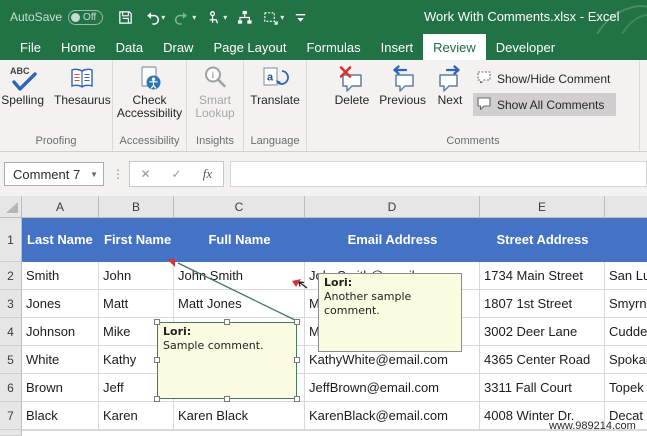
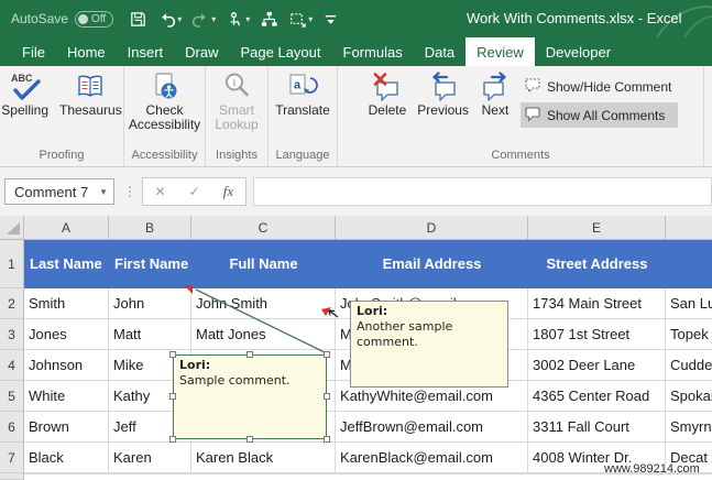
  AutoSave
  Off
  ▾
  ▾
  ▾
  ▾
  Work With Comments.xlsx - Excel
  File
  Home
- Data
+ Insert
  Draw
  Page Layout
  Formulas
- Insert
+ Data
  Review
  Developer
  ABC
  Spelling
  Thesaurus
  Proofing
  Check
  Accessibility
  Accessibility
  i
  Smart
  Lookup
  Insights
  a
  Translate
  Language
  Delete
  Previous
  Next
  Show/Hide Comment
  Show All Comments
  Comments
  Comment 7
  ▼
  ⋮
  ✕
  ✓
  fx
  A
  B
  C
  D
  E
  1
  2
  3
  4
  5
  6
  7
  Last Name
  First Name
  Full Name
  Email Address
  Street Address
  Smith
  John
  Joh Smith
  1734 Main Street
  San L
  Jones
  Matt
  Matt Jones
  1807 1st Street
- Smyrn
+ Topek
  Johnson
  Mike
  3002 Deer Lane
  Cudde
  White
  Kathy
  KathyWhite@email.com
  4365 Center Road
  Spoka
  Brown
  Jeff
  JeffBrown@email.com
  3311 Fall Court
- Topek
+ Smyrn
  Black
  Karen
  Karen Black
  KarenBlack@email.com
  4008 Winter Dr.
  Decat
  Lori:
  Another sample comment.
  Lori:
  Sample comment.
  www.989214.com
